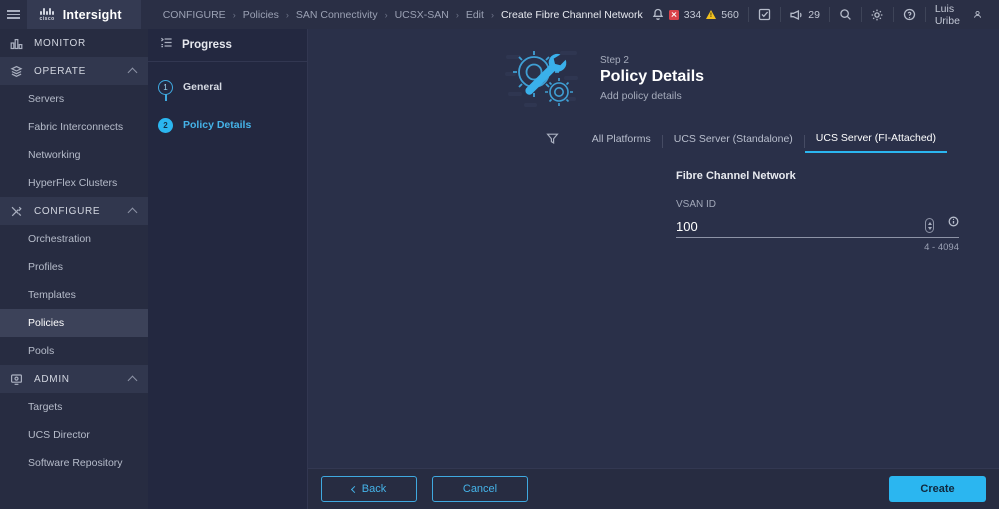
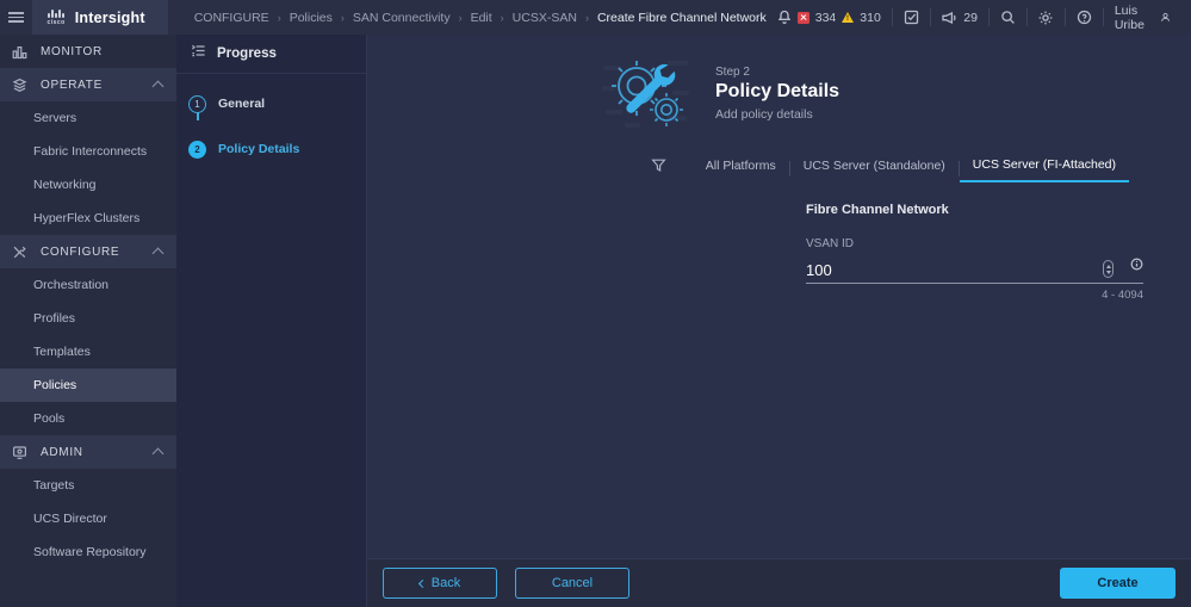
  Intersight
  CONFIGURE
  ›
  Policies
  ›
  SAN Connectivity
  ›
- UCSX-SAN
+ Edit
  ›
- Edit
+ UCSX-SAN
  ›
  Create Fibre Channel Network
  334
- 560
+ 310
  29
  Luis Uribe
  MONITOR
  OPERATE
  Servers
  Fabric Interconnects
  Networking
  HyperFlex Clusters
  CONFIGURE
  Orchestration
  Profiles
  Templates
  Policies
  Pools
  ADMIN
  Targets
  UCS Director
  Software Repository
  Progress
  1
  General
  2
  Policy Details
  Step 2
  Policy Details
  Add policy details
  All Platforms
  UCS Server (Standalone)
  UCS Server (FI-Attached)
  Fibre Channel Network
  VSAN ID
  100
  4 - 4094
  Back
  Cancel
  Create
